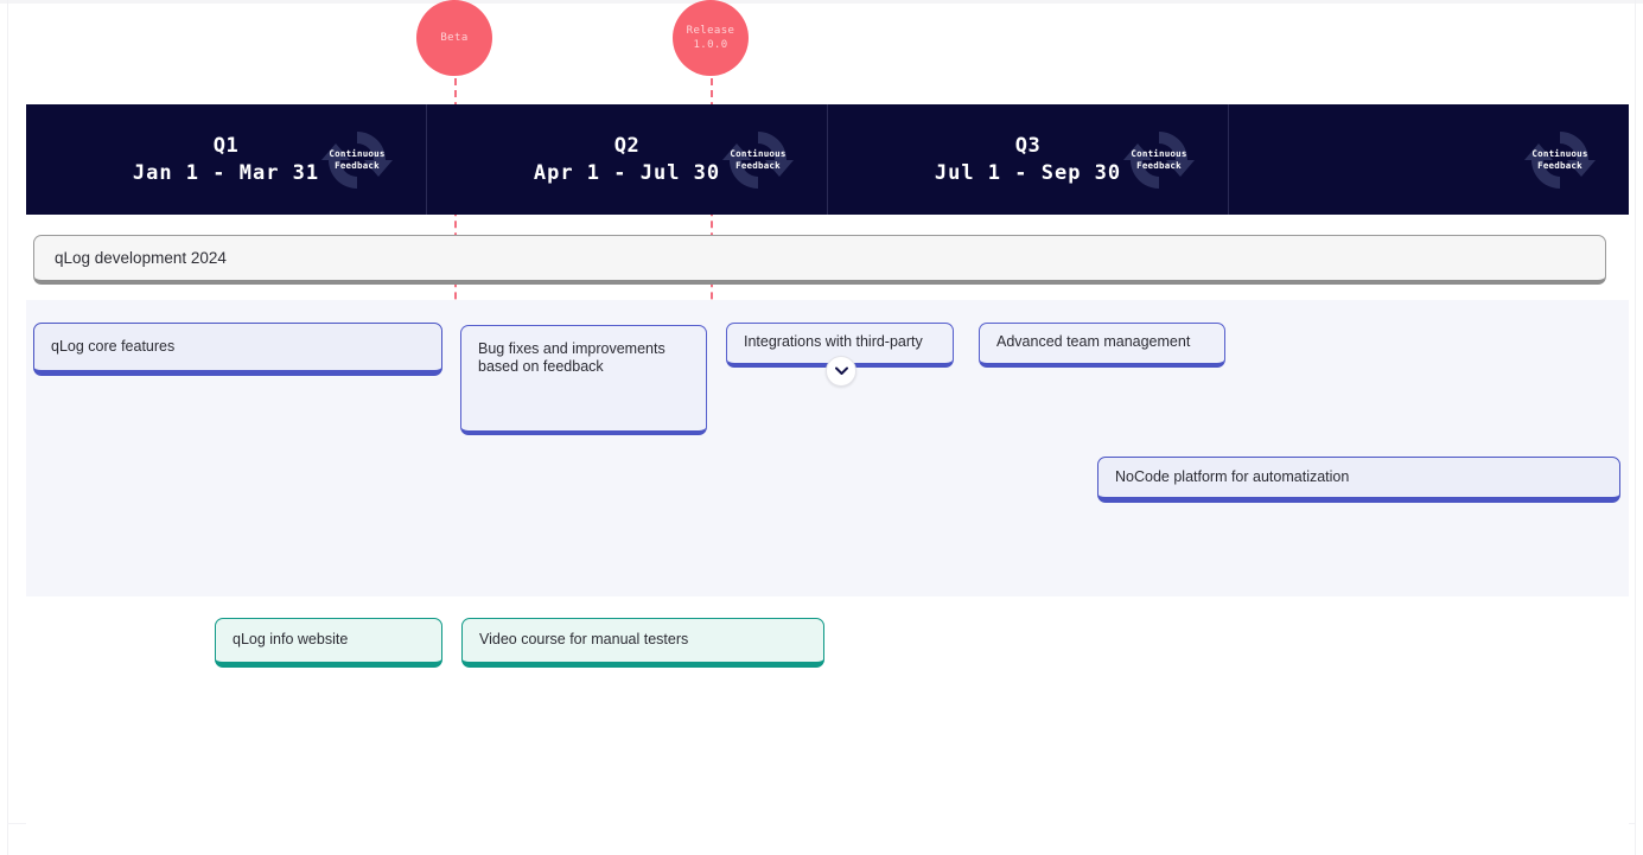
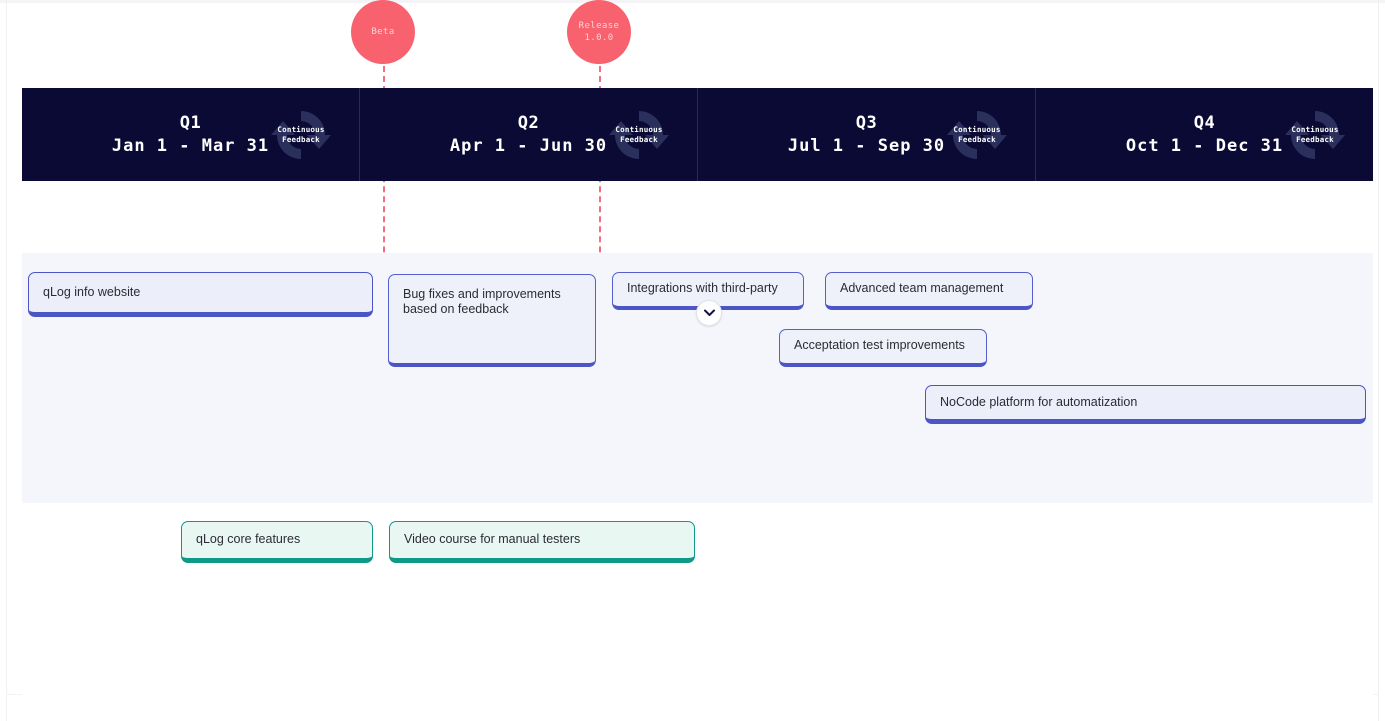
  Beta
  Release
  1.0.0
  Q1
  Jan 1 - Mar 31
  Continuous
  Feedback
  Q2
- Apr 1 - Jul 30
+ Apr 1 - Jun 30
  Continuous
  Feedback
  Q3
  Jul 1 - Sep 30
  Continuous
  Feedback
+ Q4
+ Oct 1 - Dec 31
  Continuous
  Feedback
- qLog development 2024
- qLog core features
+ qLog info website
  Bug fixes and improvements based on feedback
  Integrations with third-party
  Advanced team management
+ Acceptation test improvements
  NoCode platform for automatization
- qLog info website
+ qLog core features
  Video course for manual testers
